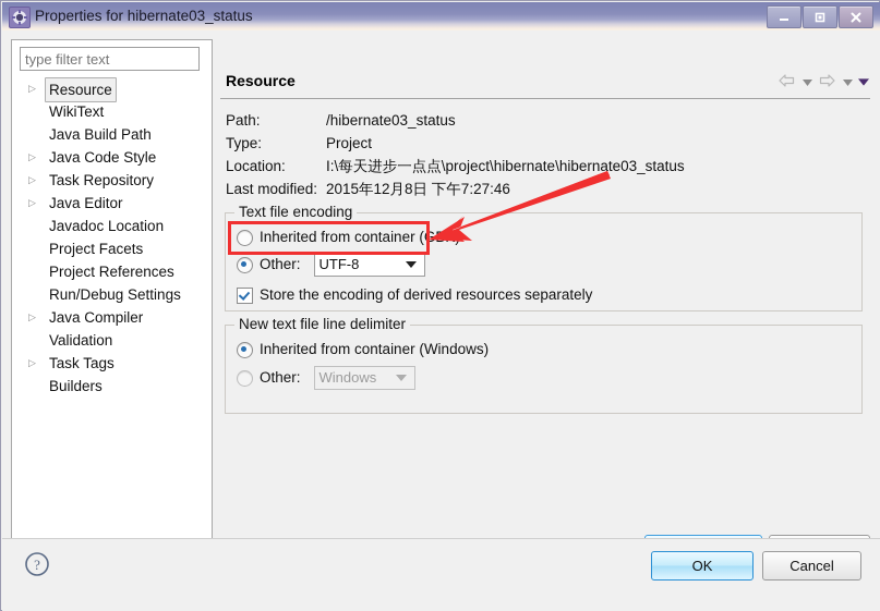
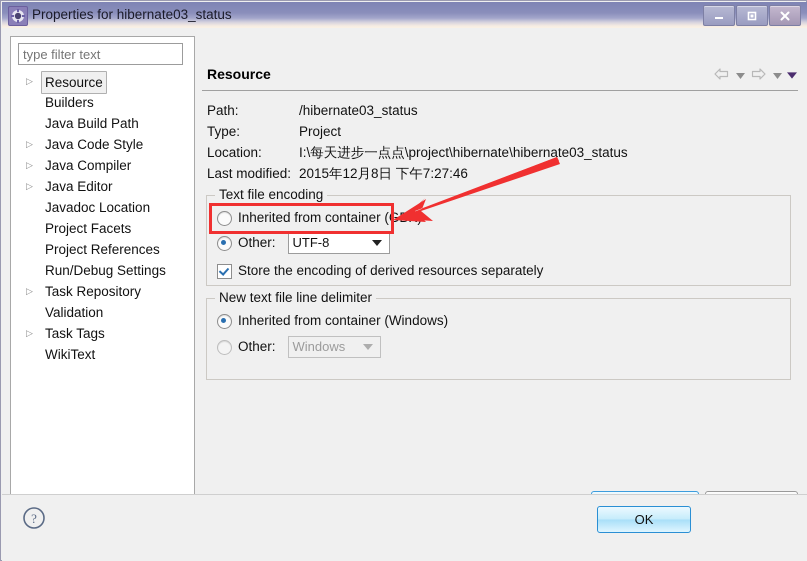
  Properties for hibernate03_status
  type filter text
  ▷
  Resource
- WikiText
+ Builders
  Java Build Path
  ▷
  Java Code Style
  ▷
- Task Repository
+ Java Compiler
  ▷
  Java Editor
  Javadoc Location
  Project Facets
  Project References
  Run/Debug Settings
  ▷
- Java Compiler
+ Task Repository
  Validation
  ▷
  Task Tags
- Builders
+ WikiText
  Resource
  Path: /hibernate03_status
  Type: Project
  Location: I:\每天进步一点点\project\hibernate\hibernate03_status
  Last modified: 2015年12月8日 下午7:27:46
  Text file encoding
  Inherited from container (G
  Other:
  UTF-8
  Store the encoding of derived resources separately
  New text file line delimiter
  Inherited from container (Windows)
  Other:
  Windows
  ?
  OK
- Cancel
